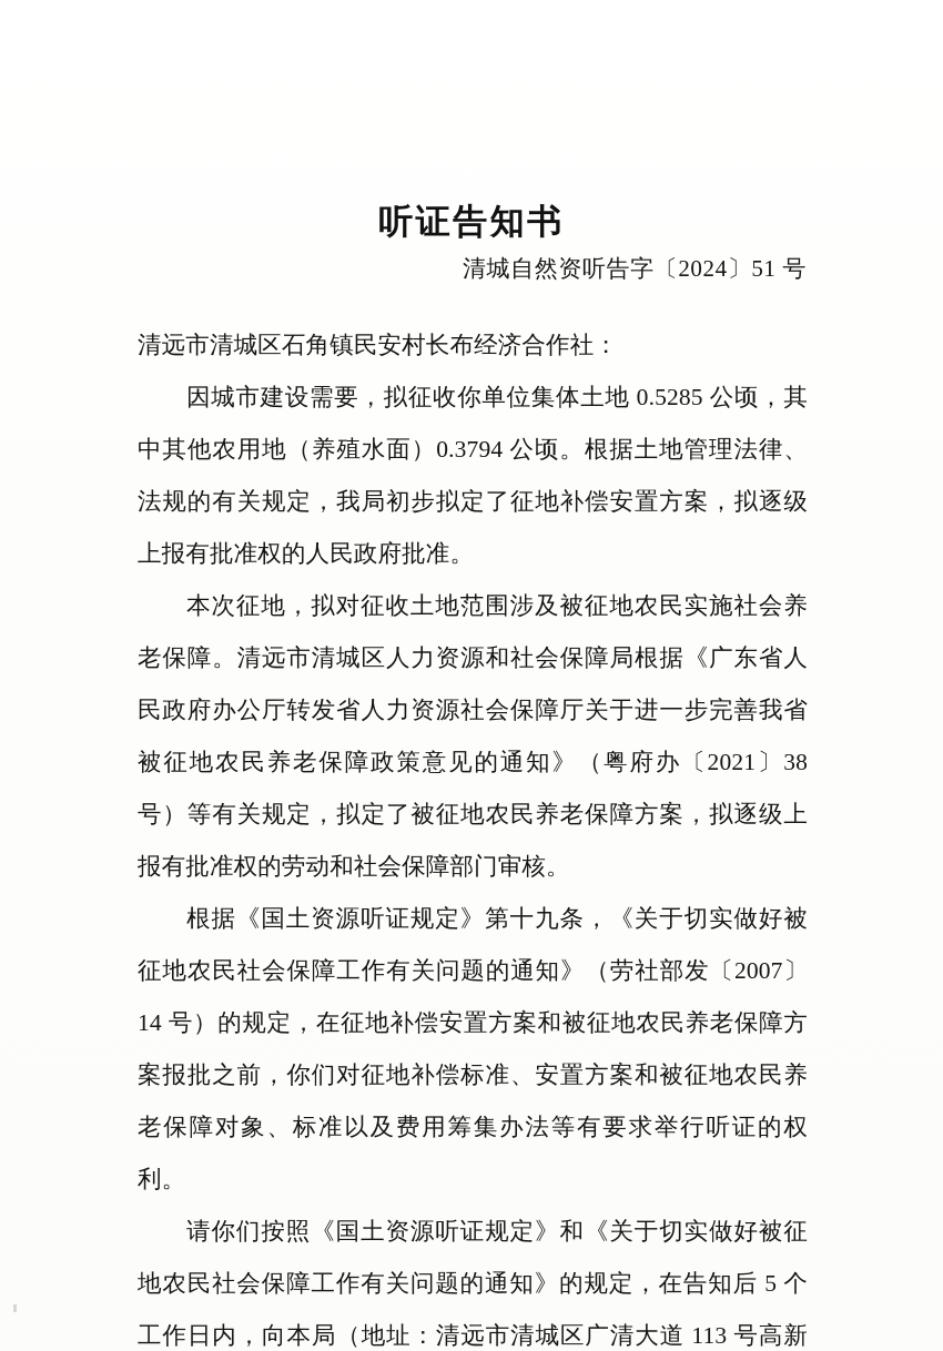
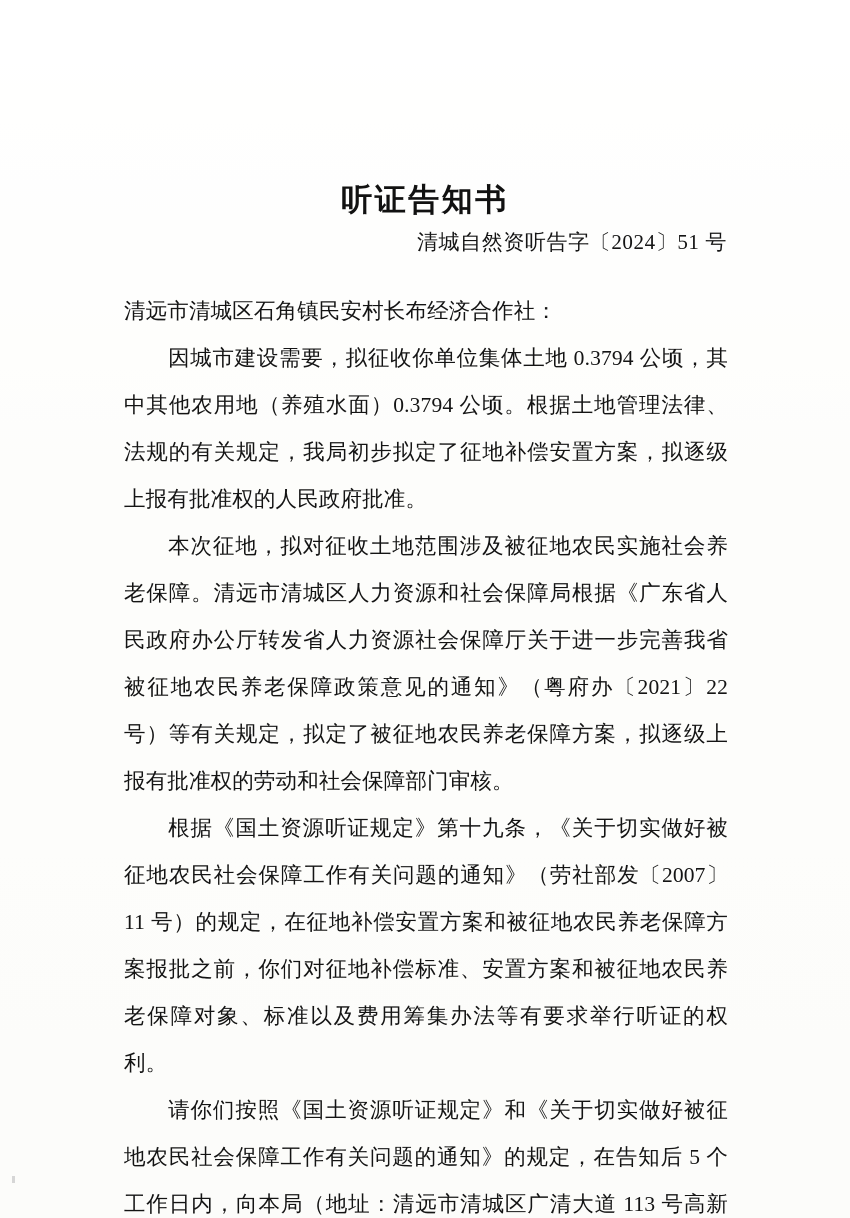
  听证告知书
  清城自然资听告字〔2024〕51 号
  清远市清城区石角镇民安村长布经济合作社：
- 因城市建设需要，拟征收你单位集体土地 0.5285 公顷，其中其他农用地（养殖水面）0.3794 公顷。根据土地管理法律、法规的有关规定，我局初步拟定了征地补偿安置方案，拟逐级上报有批准权的人民政府批准。
+ 因城市建设需要，拟征收你单位集体土地 0.3794 公顷，其中其他农用地（养殖水面）0.3794 公顷。根据土地管理法律、法规的有关规定，我局初步拟定了征地补偿安置方案，拟逐级上报有批准权的人民政府批准。
- 本次征地，拟对征收土地范围涉及被征地农民实施社会养老保障。清远市清城区人力资源和社会保障局根据《广东省人民政府办公厅转发省人力资源社会保障厅关于进一步完善我省被征地农民养老保障政策意见的通知》（粤府办〔2021〕38 号）等有关规定，拟定了被征地农民养老保障方案，拟逐级上报有批准权的劳动和社会保障部门审核。
+ 本次征地，拟对征收土地范围涉及被征地农民实施社会养老保障。清远市清城区人力资源和社会保障局根据《广东省人民政府办公厅转发省人力资源社会保障厅关于进一步完善我省被征地农民养老保障政策意见的通知》（粤府办〔2021〕22 号）等有关规定，拟定了被征地农民养老保障方案，拟逐级上报有批准权的劳动和社会保障部门审核。
- 根据《国土资源听证规定》第十九条，《关于切实做好被征地农民社会保障工作有关问题的通知》（劳社部发〔2007〕14 号）的规定，在征地补偿安置方案和被征地农民养老保障方案报批之前，你们对征地补偿标准、安置方案和被征地农民养老保障对象、标准以及费用筹集办法等有要求举行听证的权利。
+ 根据《国土资源听证规定》第十九条，《关于切实做好被征地农民社会保障工作有关问题的通知》（劳社部发〔2007〕11 号）的规定，在征地补偿安置方案和被征地农民养老保障方案报批之前，你们对征地补偿标准、安置方案和被征地农民养老保障对象、标准以及费用筹集办法等有要求举行听证的权利。
  请你们按照《国土资源听证规定》和《关于切实做好被征地农民社会保障工作有关问题的通知》的规定，在告知后 5 个工作日内，向本局（地址：清远市清城区广清大道 113 号高新
